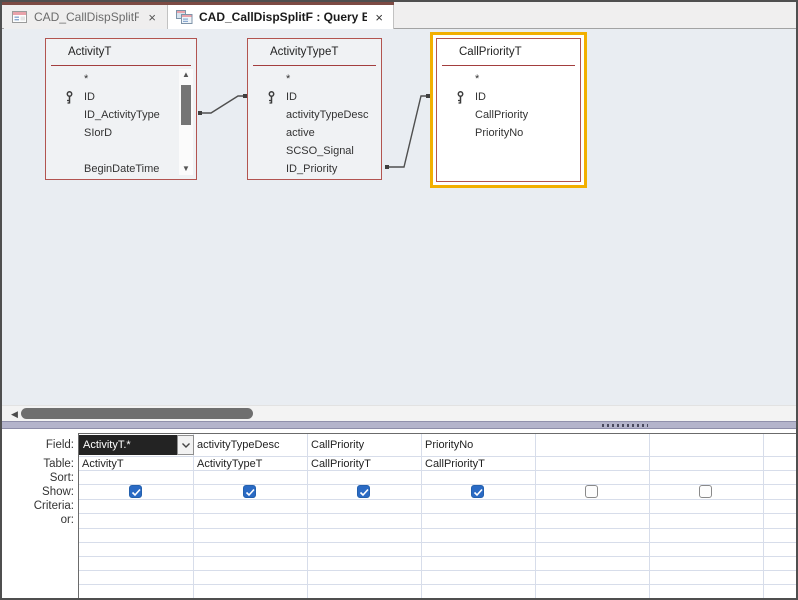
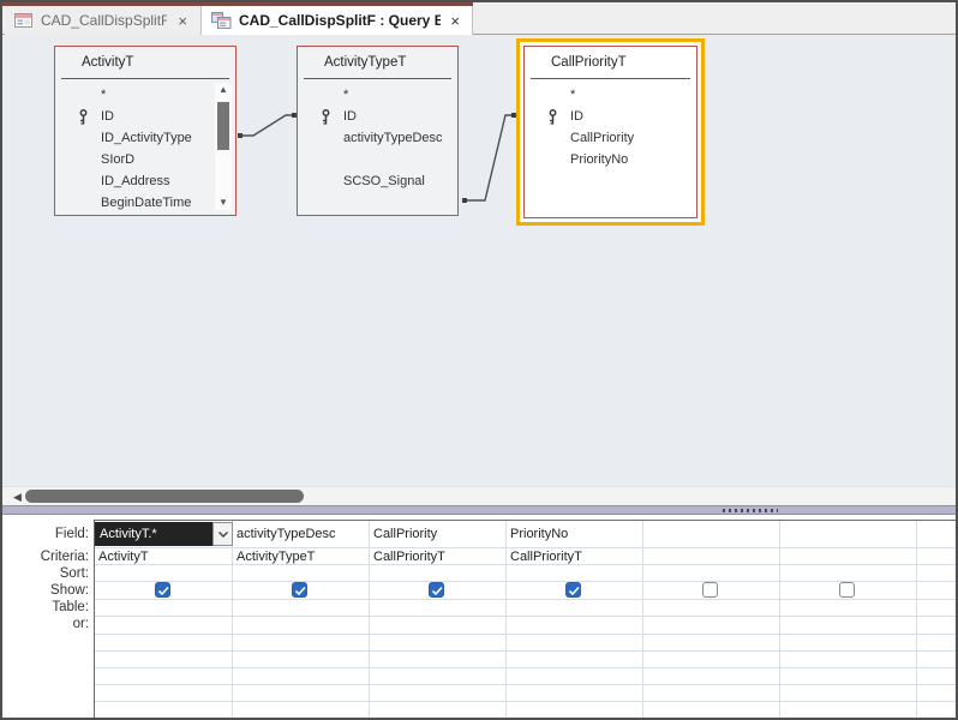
  CAD_CallDispSplitF
  ×
  CAD_CallDispSplitF : Query B
  ×
  ActivityT
  *
  ID
  ID_ActivityType
  SIorD
+ ID_Address
  BeginDateTime
  ▲
  ▼
  ActivityTypeT
  *
  ID
  activityTypeDesc
- active
  SCSO_Signal
- ID_Priority
  CallPriorityT
  *
  ID
  CallPriority
  PriorityNo
  ◀
  Field:
- Table:
+ Criteria:
  Sort:
  Show:
- Criteria:
+ Table:
  or:
  ActivityT.*
  activityTypeDesc
  CallPriority
  PriorityNo
  ActivityT
  ActivityTypeT
  CallPriorityT
  CallPriorityT
